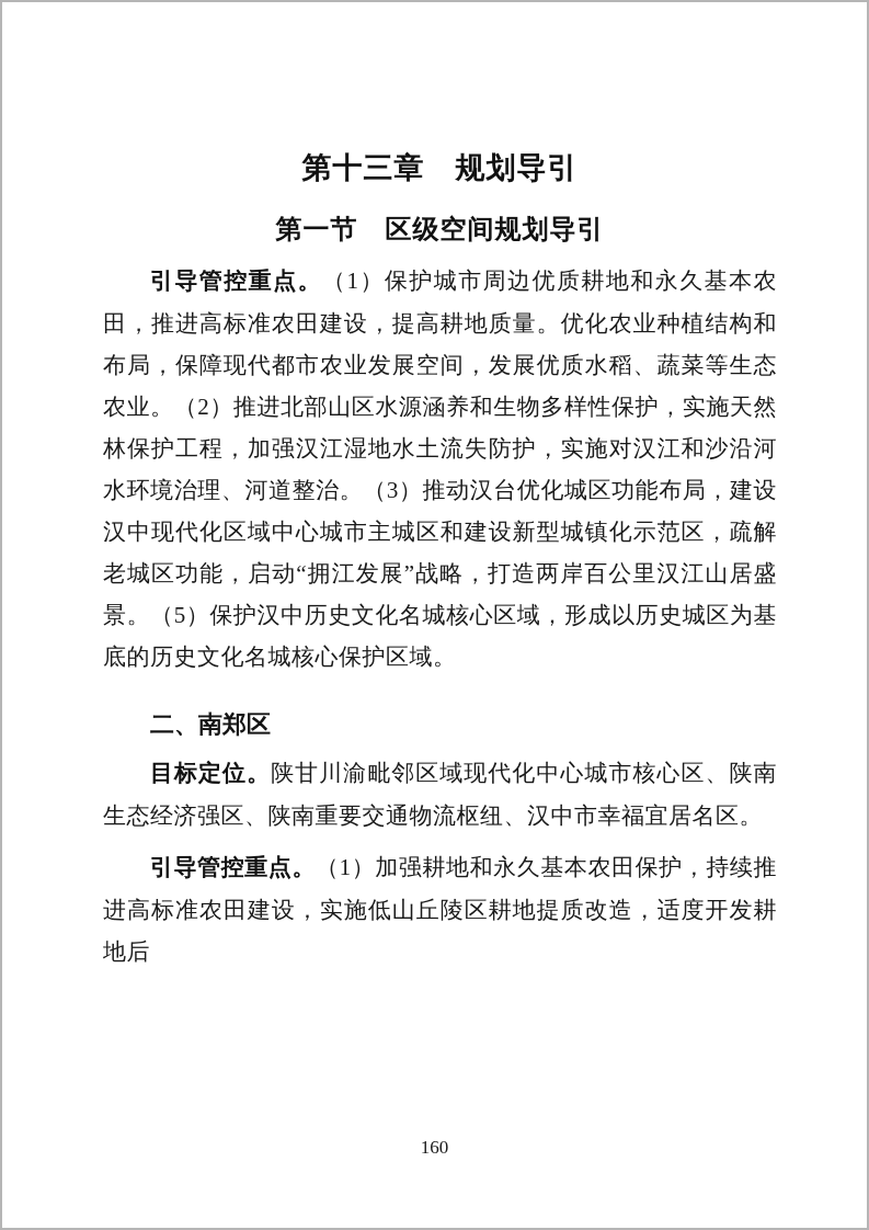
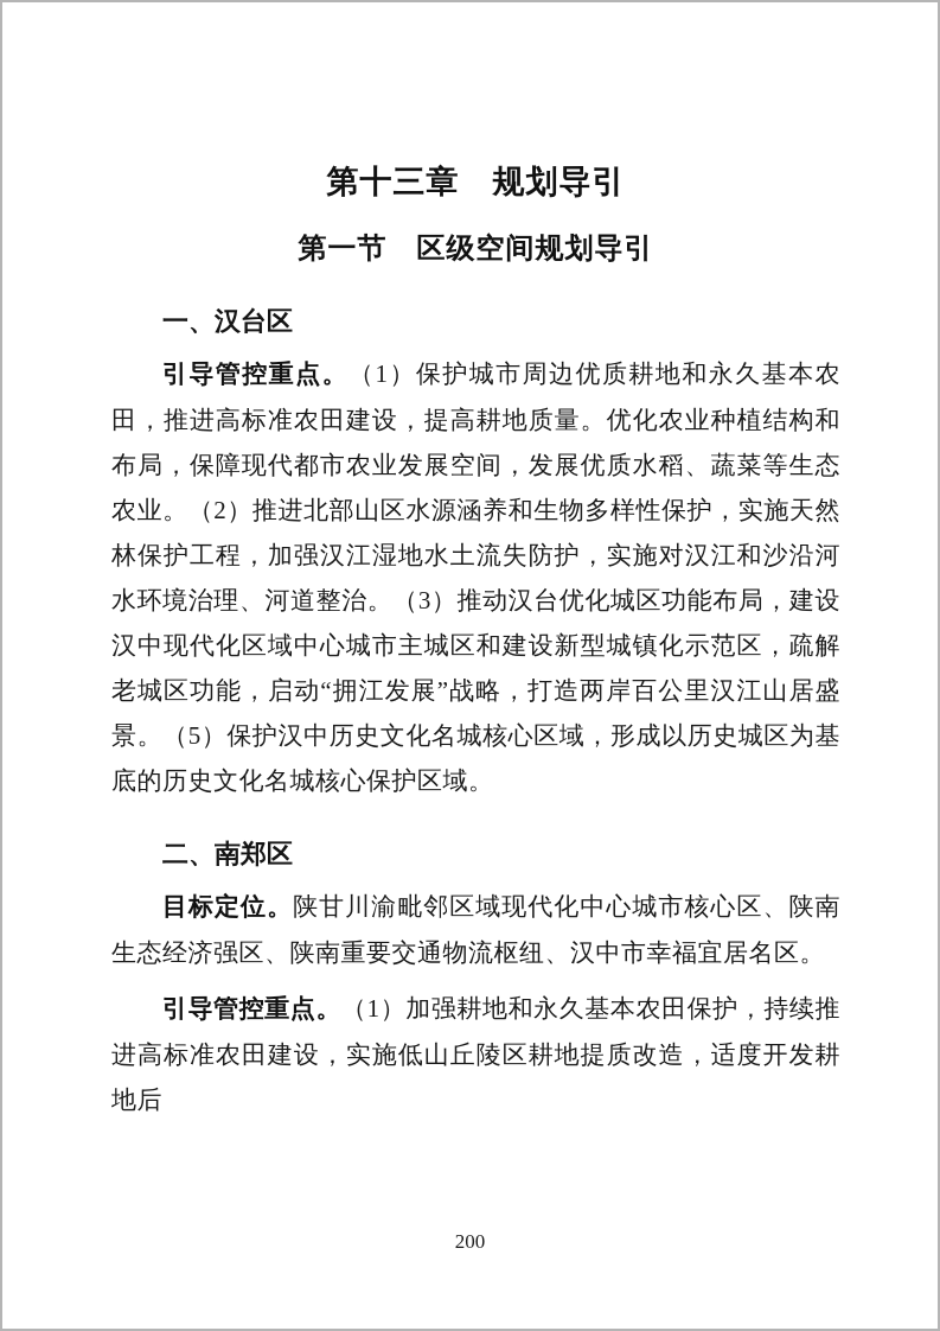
  第十三章 规划导引
  第一节 区级空间规划导引
+ 一、汉台区
  引导管控重点。（1）保护城市周边优质耕地和永久基本农田，推进高标准农田建设，提高耕地质量。优化农业种植结构和布局，保障现代都市农业发展空间，发展优质水稻、蔬菜等生态农业。（2）推进北部山区水源涵养和生物多样性保护，实施天然林保护工程，加强汉江湿地水土流失防护，实施对汉江和沙沿河水环境治理、河道整治。（3）推动汉台优化城区功能布局，建设汉中现代化区域中心城市主城区和建设新型城镇化示范区，疏解老城区功能，启动“拥江发展”战略，打造两岸百公里汉江山居盛景。（5）保护汉中历史文化名城核心区域，形成以历史城区为基底的历史文化名城核心保护区域。
  二、南郑区
  目标定位。陕甘川渝毗邻区域现代化中心城市核心区、陕南生态经济强区、陕南重要交通物流枢纽、汉中市幸福宜居名区。
  引导管控重点。（1）加强耕地和永久基本农田保护，持续推进高标准农田建设，实施低山丘陵区耕地提质改造，适度开发耕地后
- 160
+ 200
